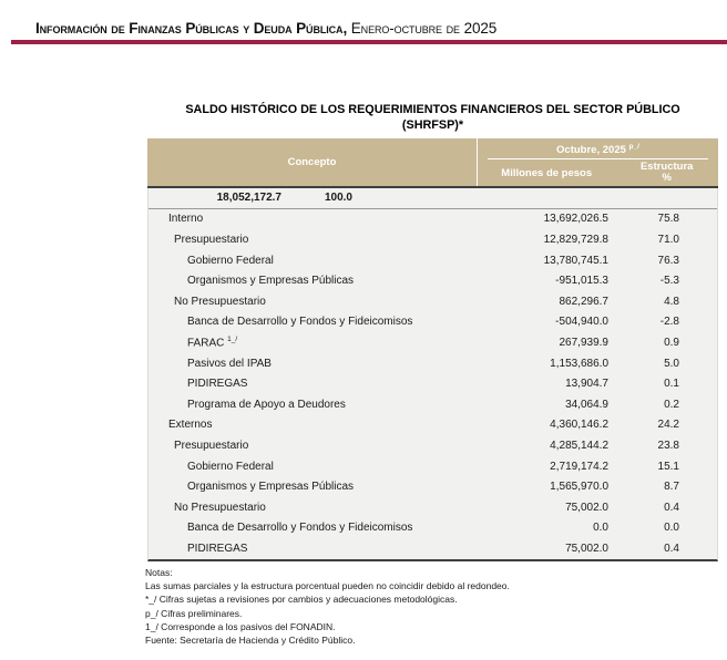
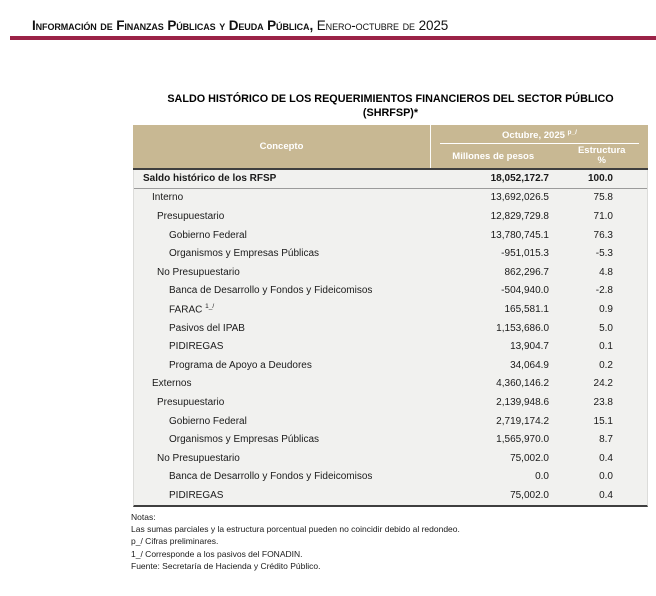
  Información de Finanzas Públicas y Deuda Pública, Enero-octubre de 2025
  SALDO HISTÓRICO DE LOS REQUERIMIENTOS FINANCIEROS DEL SECTOR PÚBLICO
  (SHRFSP)*
  Concepto
  Octubre, 2025
  Millones de pesos
  Estructura
  %
+ Saldo histórico de los RFSP
  18,052,172.7
  100.0
  Interno
  13,692,026.5
  75.8
  Presupuestario
  12,829,729.8
  71.0
  Gobierno Federal
  13,780,745.1
  76.3
  Organismos y Empresas Públicas
  -951,015.3
  -5.3
  No Presupuestario
  862,296.7
  4.8
  Banca de Desarrollo y Fondos y Fideicomisos
  -504,940.0
  -2.8
- 267,939.9
+ 165,581.1
  0.9
  Pasivos del IPAB
  1,153,686.0
  5.0
  PIDIREGAS
  13,904.7
  0.1
  Programa de Apoyo a Deudores
  34,064.9
  0.2
  Externos
  4,360,146.2
  24.2
  Presupuestario
- 4,285,144.2
+ 2,139,948.6
  23.8
  Gobierno Federal
  2,719,174.2
  15.1
  Organismos y Empresas Públicas
  1,565,970.0
  8.7
  No Presupuestario
  75,002.0
  0.4
  Banca de Desarrollo y Fondos y Fideicomisos
  0.0
  0.0
  PIDIREGAS
  75,002.0
  0.4
  Notas:
  Las sumas parciales y la estructura porcentual pueden no coincidir debido al redondeo.
- *_/ Cifras sujetas a revisiones por cambios y adecuaciones metodológicas.
  p_/ Cifras preliminares.
  1_/ Corresponde a los pasivos del FONADIN.
  Fuente: Secretaría de Hacienda y Crédito Público.
